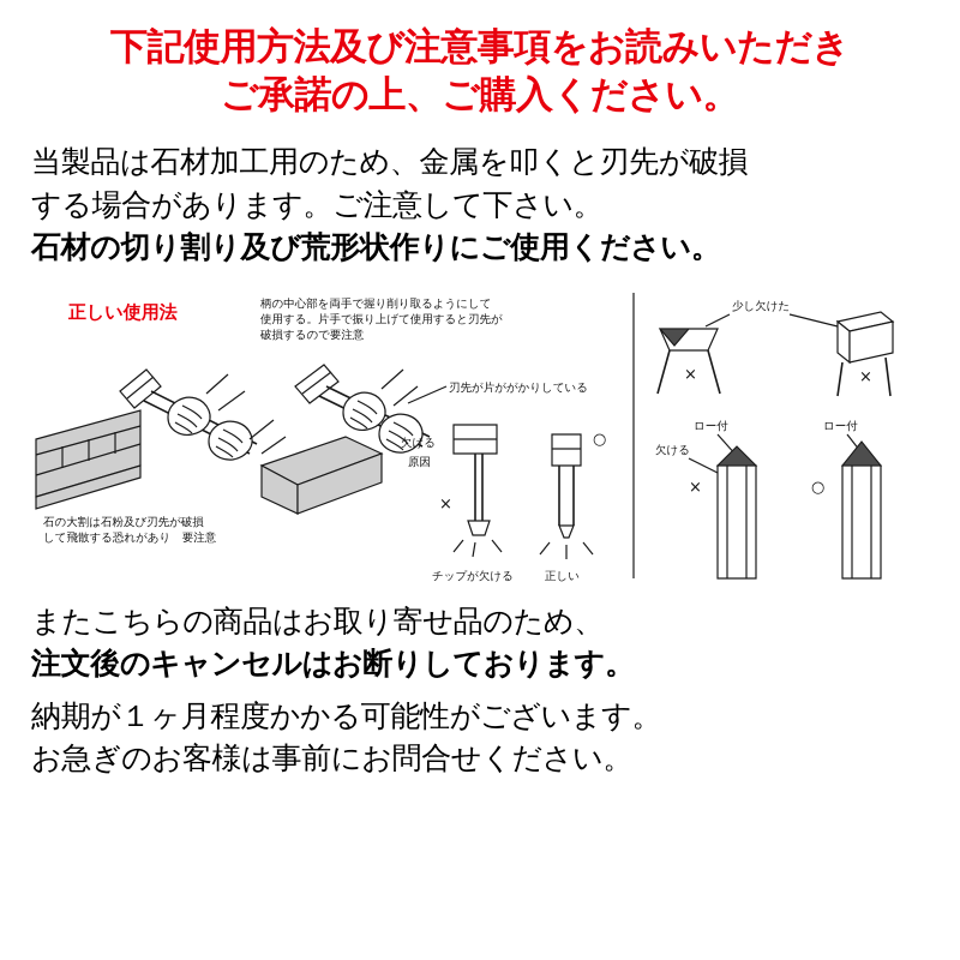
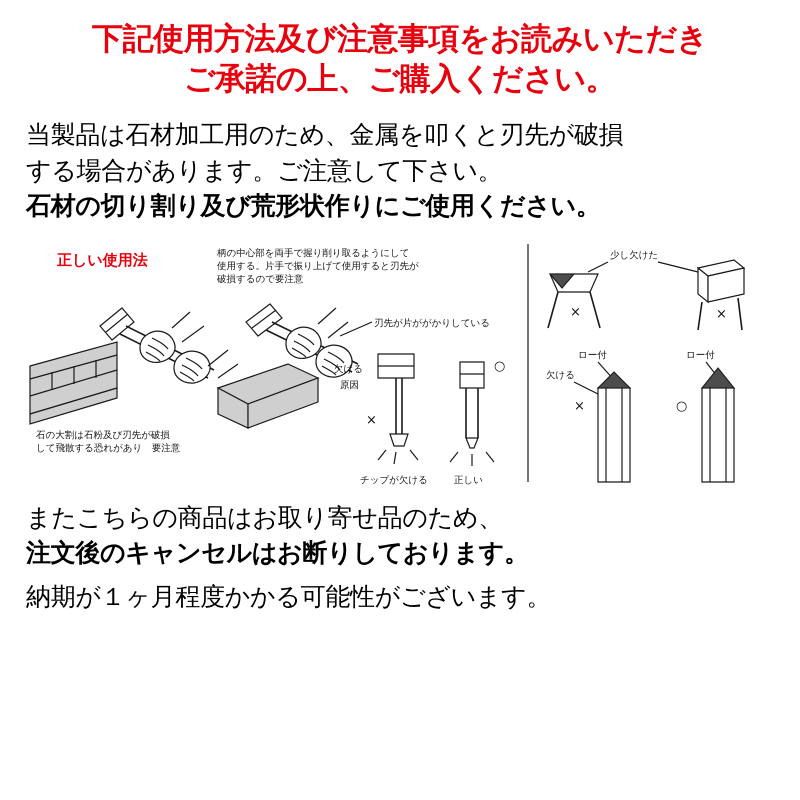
  下記使用方法及び注意事項をお読みいただき
  ご承諾の上、ご購入ください。
  当製品は石材加工用のため、金属を叩くと刃先が破損
  する場合があります。ご注意して下さい。
  石材の切り割り及び荒形状作りにご使用ください。
  正しい使用法
  柄の中心部を両手で握り削り取るようにして
  使用する。片手で振り上げて使用すると刃先が
  破損するので要注意
  石の大割は石粉及び刃先が破損
  して飛散する恐れがあり 要注意
  刃先が片ががかりしている
  欠ける
  原因
  ×
  チップが欠ける
  ○
  正しい
  少し欠けた
  ×
  ×
  ロー付
  ロー付
  欠ける
  ×
  ○
  またこちらの商品はお取り寄せ品のため、
  注文後のキャンセルはお断りしております。
  納期が１ヶ月程度かかる可能性がございます。
- お急ぎのお客様は事前にお問合せください。
